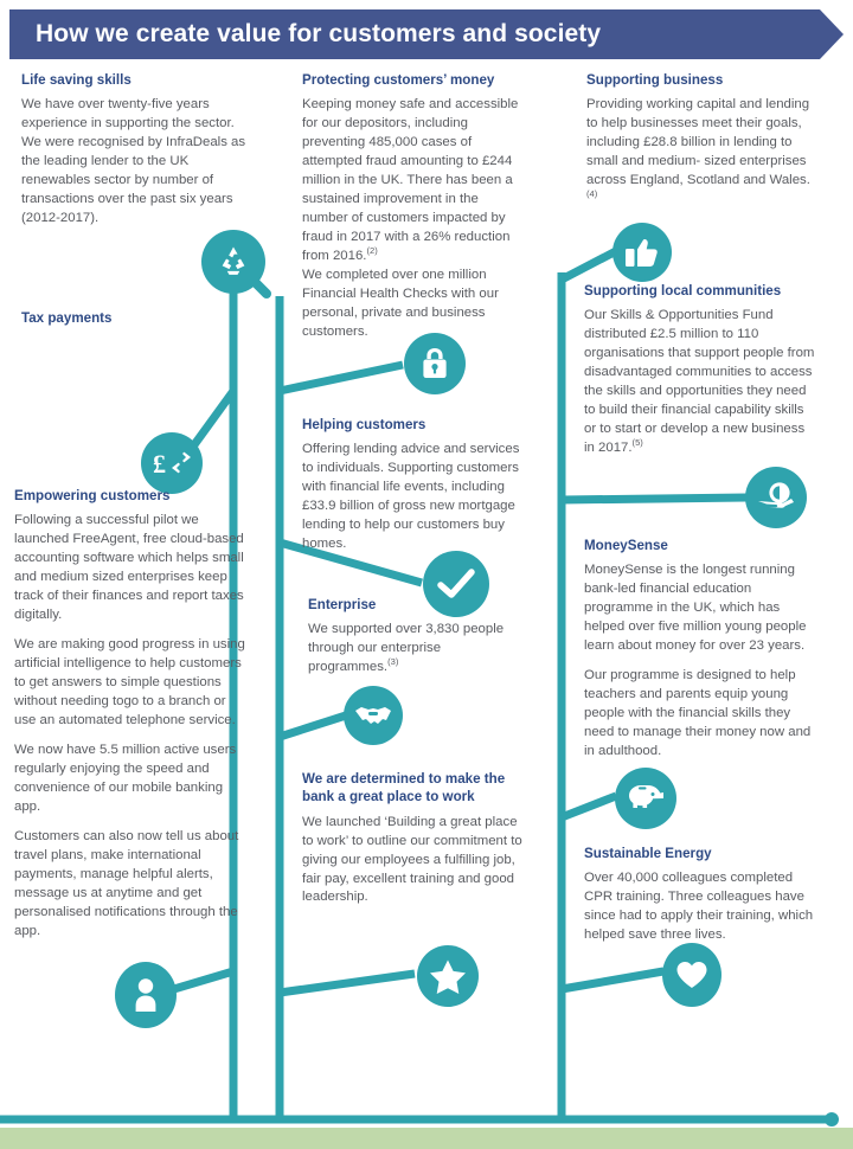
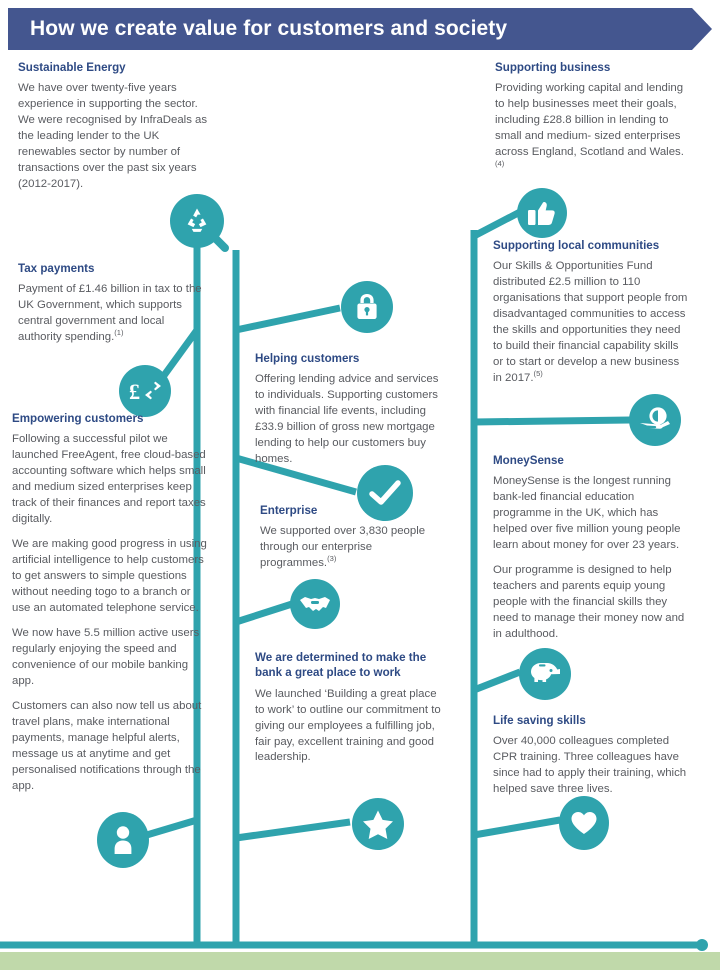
  How we create value for customers and society
  £
- Life saving skills
+ Sustainable Energy
  We have over twenty-five years experience in supporting the sector. We were recognised by InfraDeals as the leading lender to the UK renewables sector by number of transactions over the past six years (2012-2017).
  Tax payments
+ Payment of £1.46 billion in tax to the UK Government, which supports central government and local authority spending.(1)
  Empowering customers
  Following a successful pilot we launched FreeAgent, free cloud-based accounting software which helps small and medium sized enterprises keep track of their finances and report taxes digitally.
  We are making good progress in using artificial intelligence to help customers to get answers to simple questions without needing togo to a branch or use an automated telephone service.
  We now have 5.5 million active users regularly enjoying the speed and convenience of our mobile banking app.
  Customers can also now tell us about travel plans, make international payments, manage helpful alerts, message us at anytime and get personalised notifications through the app.
- Protecting customers’ money
- Keeping money safe and accessible for our depositors, including preventing 485,000 cases of attempted fraud amounting to £244 million in the UK. There has been a sustained improvement in the number of customers impacted by fraud in 2017 with a 26% reduction from 2016.(2)
- We completed over one million Financial Health Checks with our personal, private and business customers.
  Helping customers
  Offering lending advice and services to individuals. Supporting customers with financial life events, including £33.9 billion of gross new mortgage lending to help our customers buy homes.
  Enterprise
  We supported over 3,830 people through our enterprise programmes.(3)
  We are determined to make the bank a great place to work
  We launched ‘Building a great place to work’ to outline our commitment to giving our employees a fulfilling job, fair pay, excellent training and good leadership.
  Supporting business
  Providing working capital and lending to help businesses meet their goals, including £28.8 billion in lending to small and medium- sized enterprises across England, Scotland and Wales.(4)
  Supporting local communities
  Our Skills & Opportunities Fund distributed £2.5 million to 110 organisations that support people from disadvantaged communities to access the skills and opportunities they need to build their financial capability skills or to start or develop a new business in 2017.(5)
  MoneySense
  MoneySense is the longest running bank-led financial education programme in the UK, which has helped over five million young people learn about money for over 23 years.
  Our programme is designed to help teachers and parents equip young people with the financial skills they need to manage their money now and in adulthood.
- Sustainable Energy
+ Life saving skills
  Over 40,000 colleagues completed CPR training. Three colleagues have since had to apply their training, which helped save three lives.
